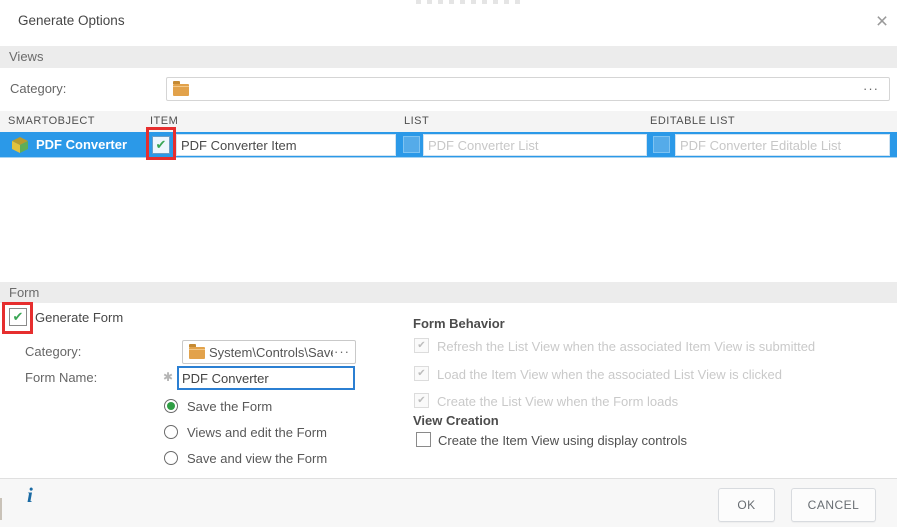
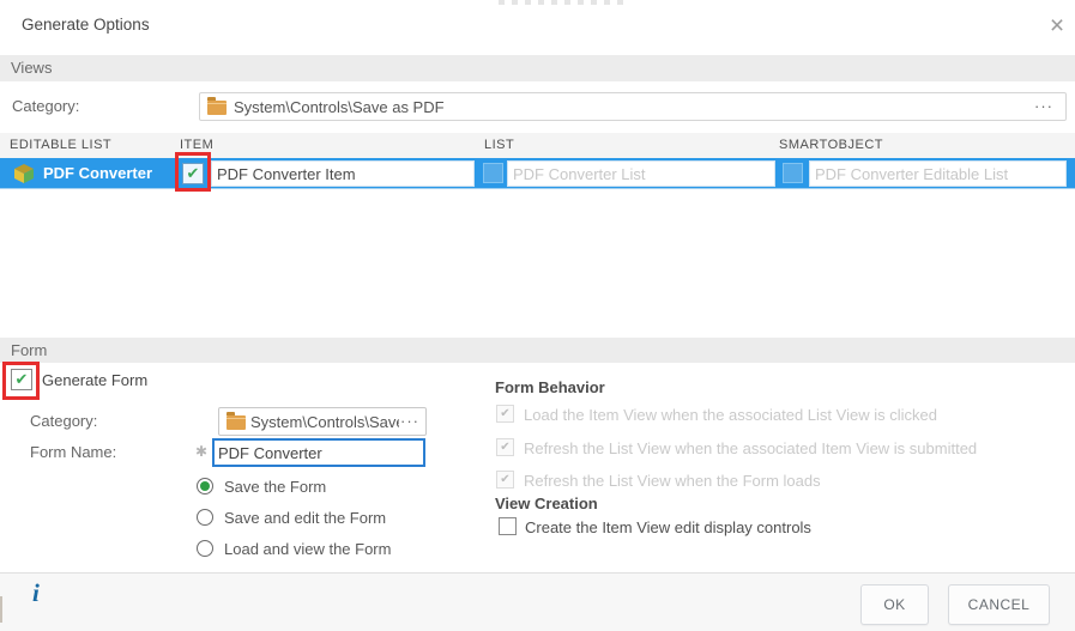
  Generate Options
  ×
  Views
  Category:
+ System\Controls\Save as PDF
  ···
- SMARTOBJECT
+ EDITABLE LIST
  ITEM
  LIST
- EDITABLE LIST
+ SMARTOBJECT
  PDF Converter
  ✔
  PDF Converter Item
  PDF Converter List
  PDF Converter Editable List
  Form
  ✔
  Generate Form
  Category:
  System\Controls\Sav
  ···
  Form Name:
  ✱
  PDF Converter
  Save the Form
- Views and edit the Form
+ Save and edit the Form
- Save and view the Form
+ Load and view the Form
  Form Behavior
  ✔
- Refresh the List View when the associated Item View is submitted
+ Load the Item View when the associated List View is clicked
  ✔
- Load the Item View when the associated List View is clicked
+ Refresh the List View when the associated Item View is submitted
  ✔
- Create the List View when the Form loads
+ Refresh the List View when the Form loads
  View Creation
- Create the Item View using display controls
+ Create the Item View edit display controls
  i
  OK
  CANCEL
